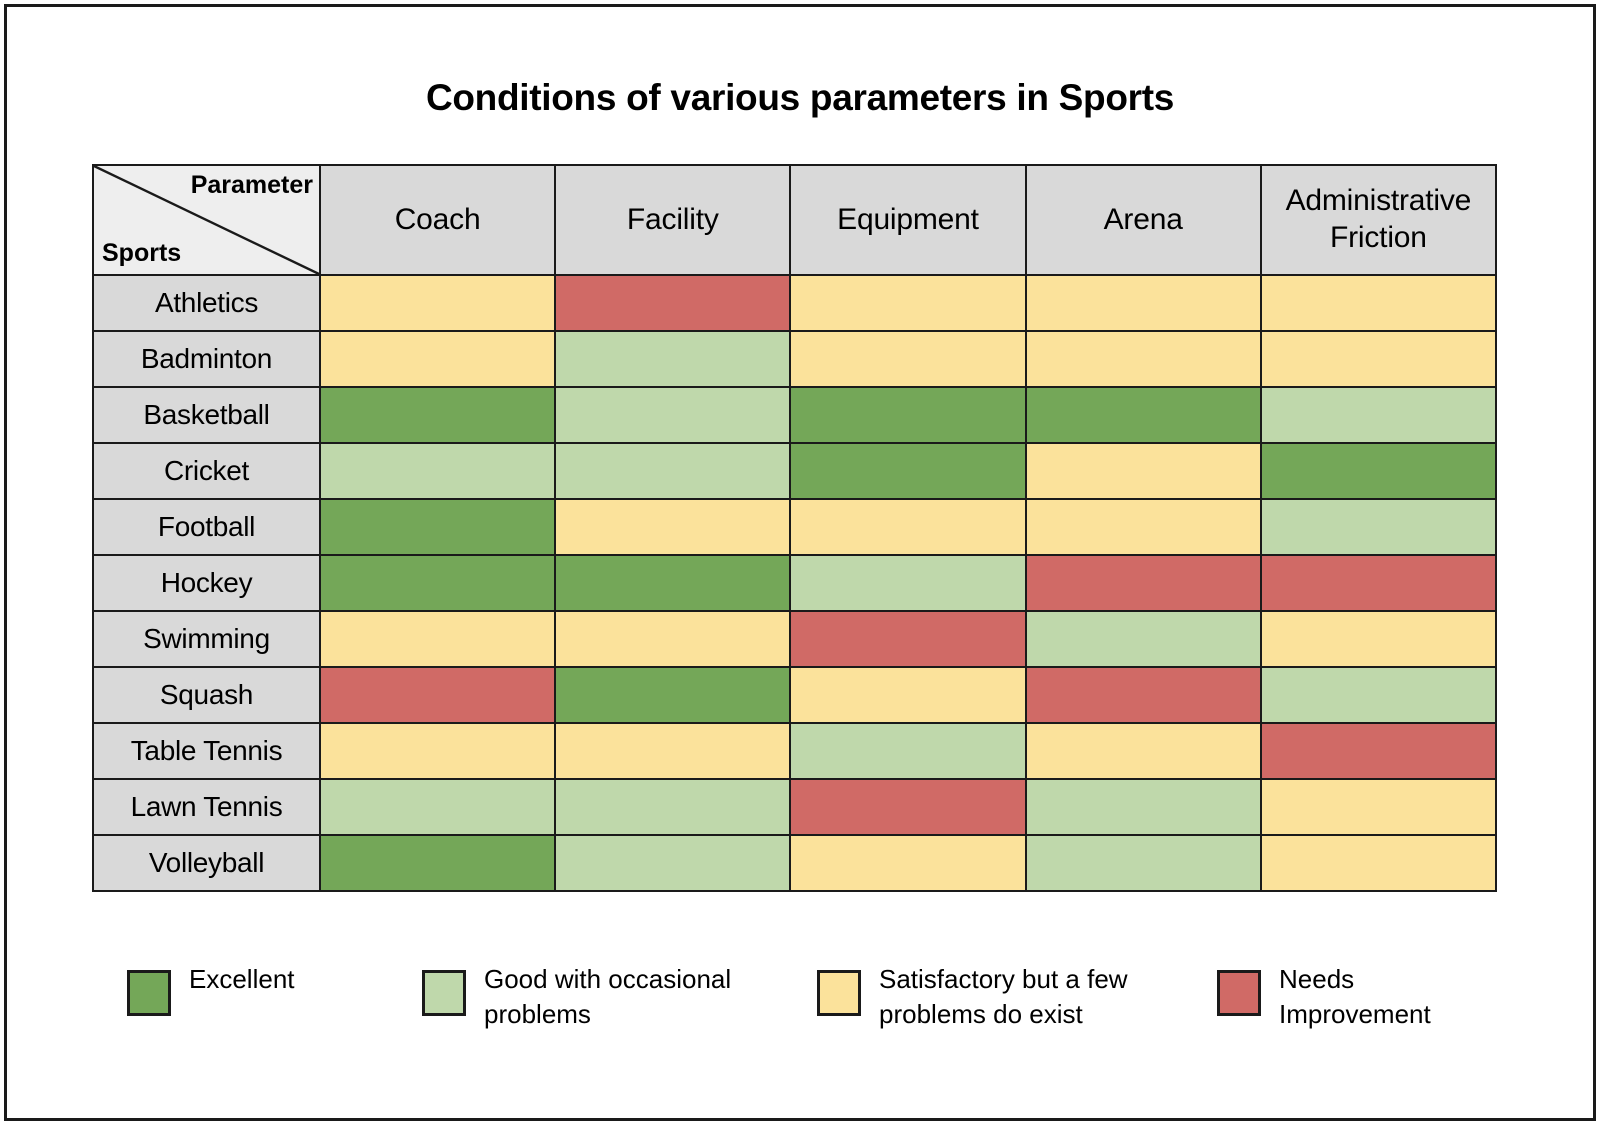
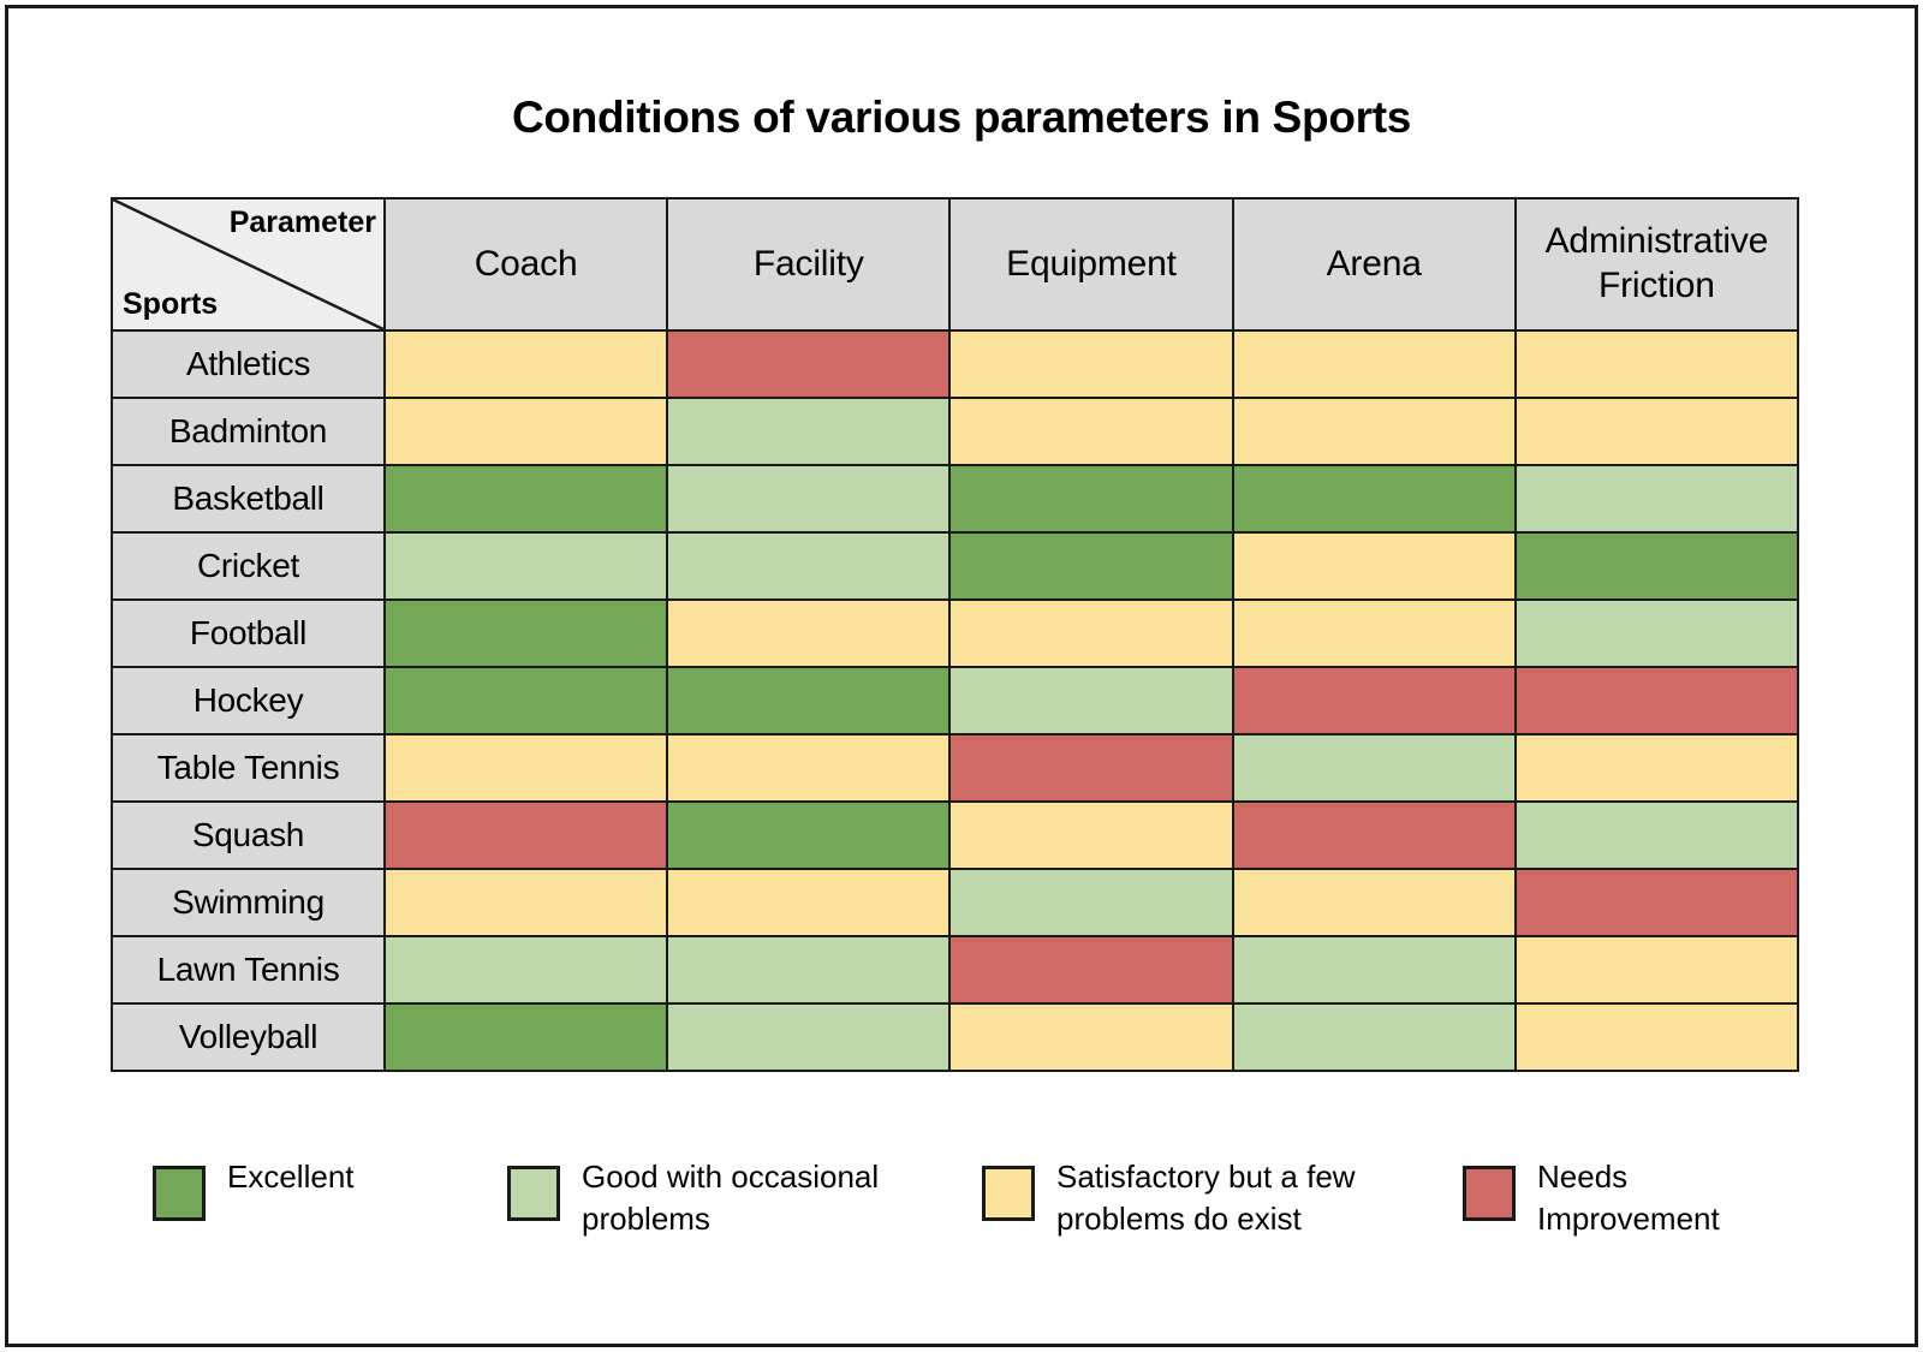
  Conditions of various parameters in Sports
  Parameter Sports	Coach	Facility	Equipment	Arena	Administrative Friction
  Athletics
  Badminton
  Basketball
  Cricket
  Football
  Hockey
- Swimming
+ Table Tennis
  Squash
- Table Tennis
+ Swimming
  Lawn Tennis
  Volleyball
  Excellent
  Good with occasional problems
  Satisfactory but a few problems do exist
  Needs Improvement
